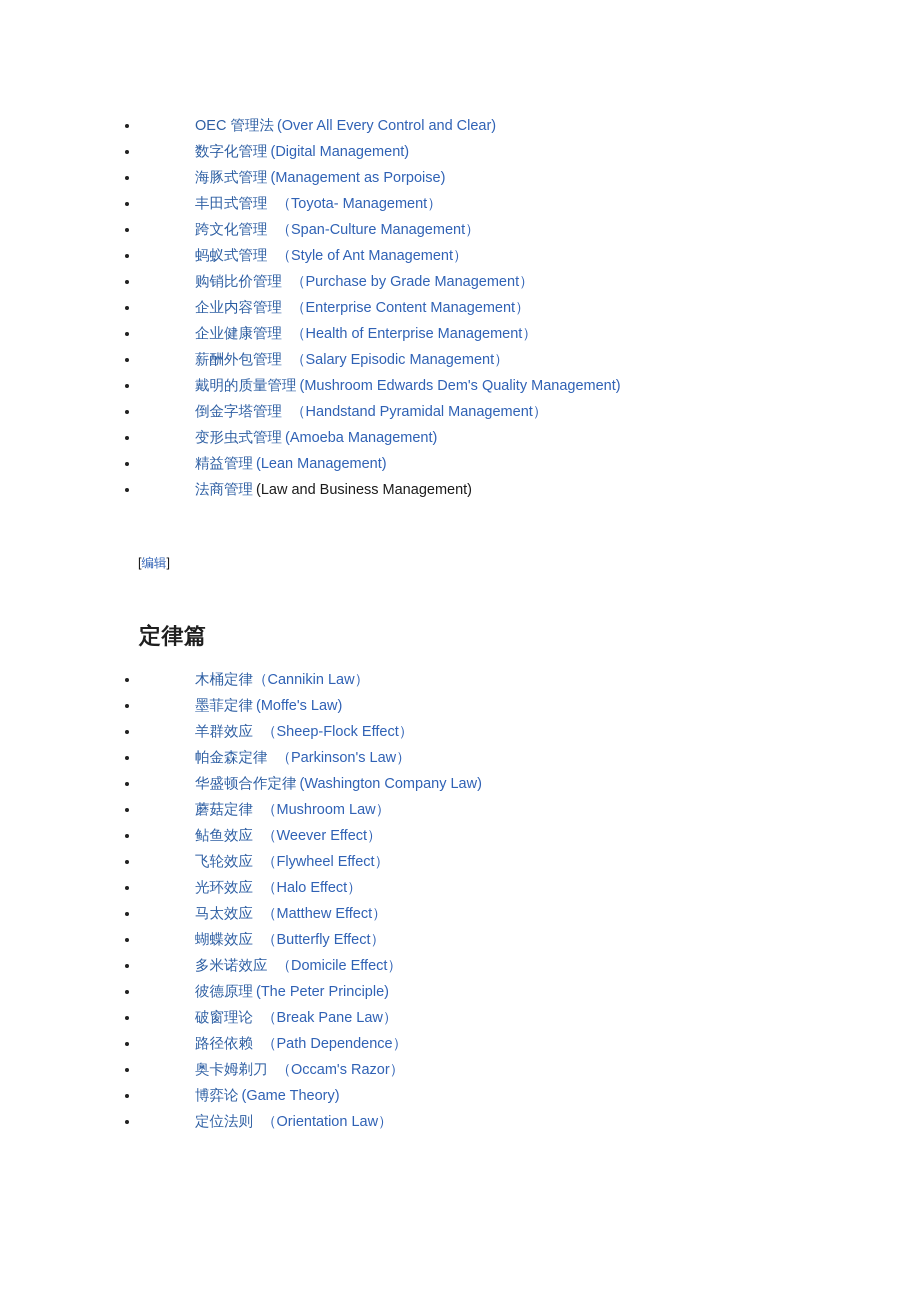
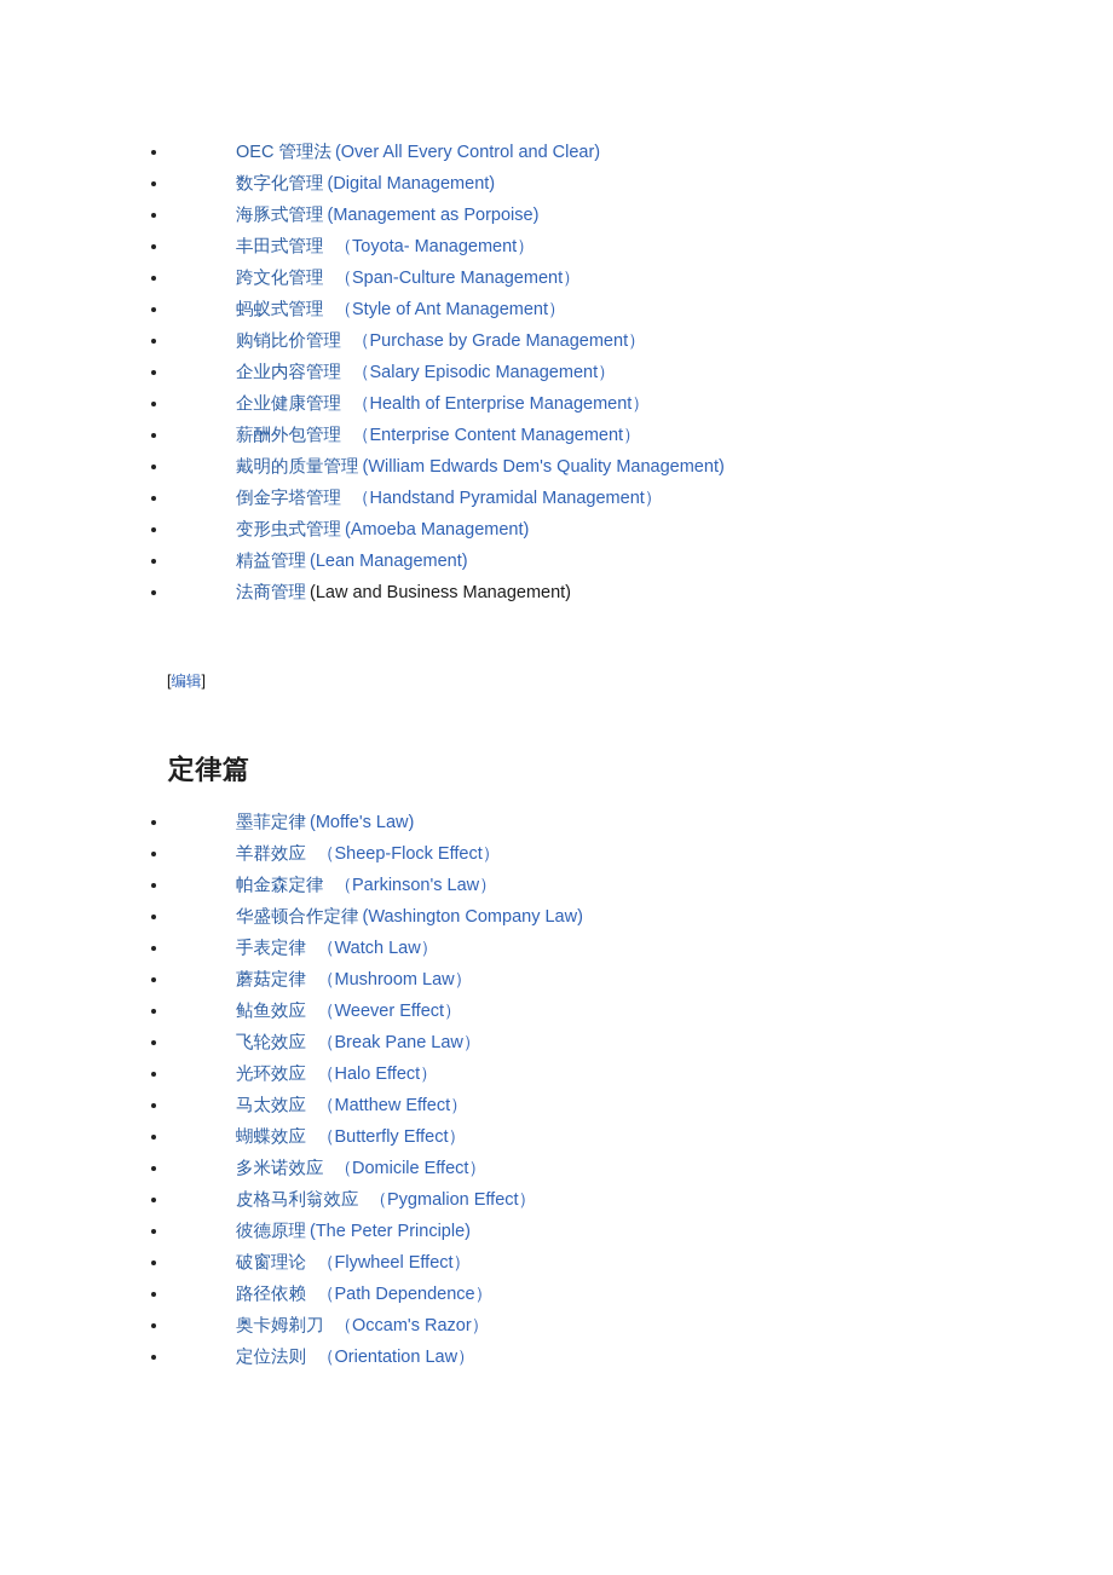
  OEC 管理法 (Over All Every Control and Clear)
  数字化管理 (Digital Management)
  海豚式管理 (Management as Porpoise)
  丰田式管理 （Toyota- Management）
  跨文化管理 （Span-Culture Management）
  蚂蚁式管理 （Style of Ant Management）
  购销比价管理 （Purchase by Grade Management）
- 企业内容管理 （Enterprise Content Management）
+ 企业内容管理 （Salary Episodic Management）
  企业健康管理 （Health of Enterprise Management）
- 薪酬外包管理 （Salary Episodic Management）
+ 薪酬外包管理 （Enterprise Content Management）
- 戴明的质量管理 (Mushroom Edwards Dem's Quality Management)
+ 戴明的质量管理 (William Edwards Dem's Quality Management)
  倒金字塔管理 （Handstand Pyramidal Management）
  变形虫式管理 (Amoeba Management)
  精益管理 (Lean Management)
  法商管理 (Law and Business Management)
  [编辑]
  定律篇
- 木桶定律（Cannikin Law）
  墨菲定律 (Moffe's Law)
  羊群效应 （Sheep-Flock Effect）
  帕金森定律 （Parkinson's Law）
  华盛顿合作定律 (Washington Company Law)
+ 手表定律 （Watch Law）
  蘑菇定律 （Mushroom Law）
  鲇鱼效应 （Weever Effect）
- 飞轮效应 （Flywheel Effect）
+ 飞轮效应 （Break Pane Law）
  光环效应 （Halo Effect）
  马太效应 （Matthew Effect）
  蝴蝶效应 （Butterfly Effect）
  多米诺效应 （Domicile Effect）
+ 皮格马利翁效应 （Pygmalion Effect）
  彼德原理 (The Peter Principle)
- 破窗理论 （Break Pane Law）
+ 破窗理论 （Flywheel Effect）
  路径依赖 （Path Dependence）
  奥卡姆剃刀 （Occam's Razor）
- 博弈论 (Game Theory)
  定位法则 （Orientation Law）
